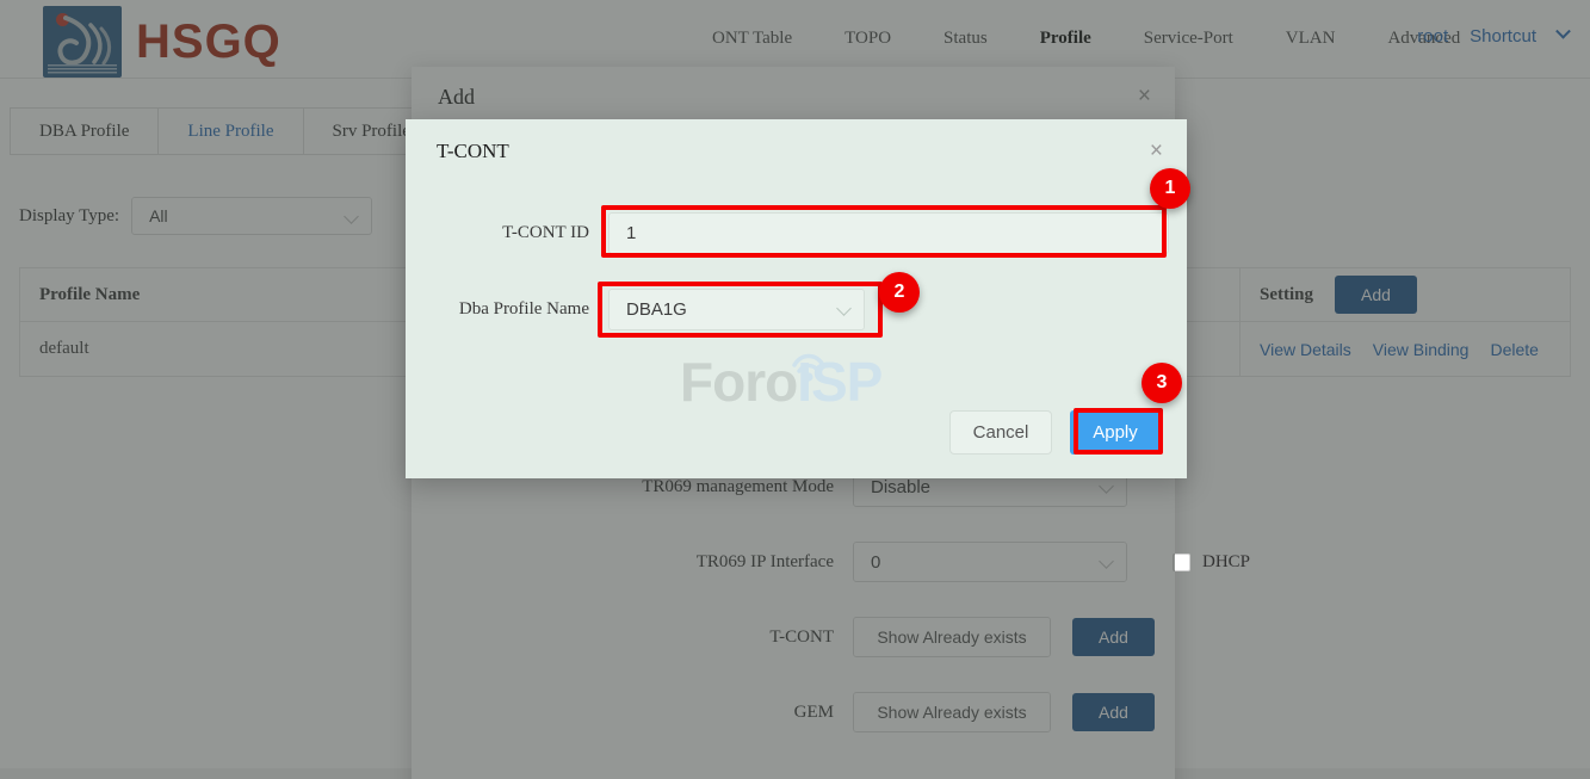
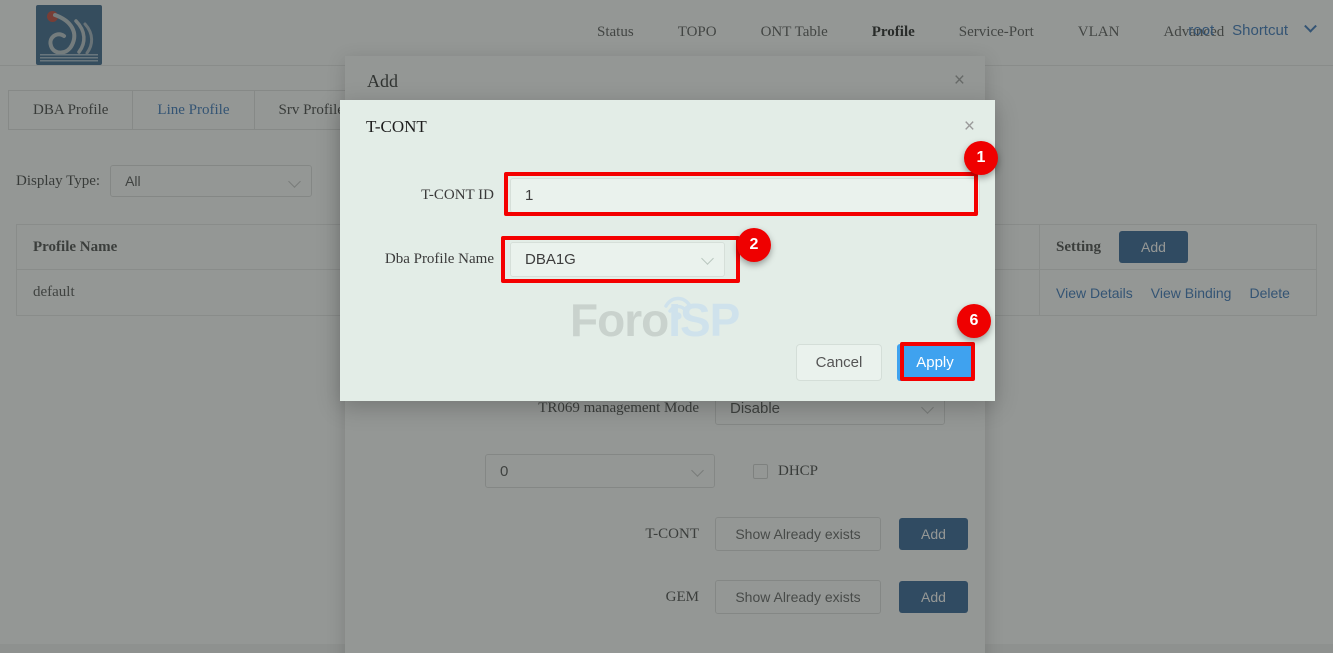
- HSGQ
- ONT Table
+ Status
  TOPO
- Status
+ ONT Table
  Profile
  Service-Port
  VLAN
  Advanced
  root
  Shortcut
  DBA Profile
  Line Profile
  Srv Profil
  Display Type:
  All
  Profile Name
  Setting
  Add
  default
  View Details
  View Binding
  Delete
  Add
  ×
  TR069 management Mode
  Disable
- TR069 IP Interface
  0
  DHCP
  T-CONT
  Show Already exists
  Add
  GEM
  Show Already exists
  Add
  T-CONT
  ×
  T-CONT ID
  1
  Dba Profile Name
  DBA1G
  Cancel
  Apply
  Foro
  1
  2
- 3
+ 6
